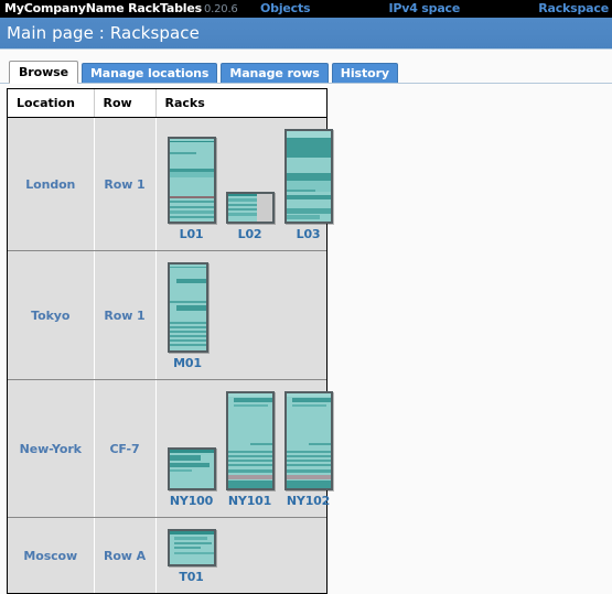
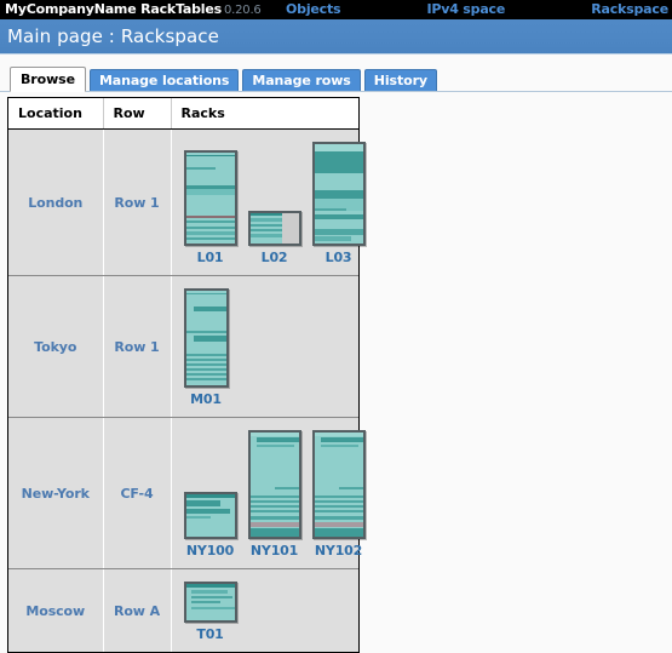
  MyCompanyName RackTables 0.20.6
  Objects
  IPv4 space
  Rackspace
  Main page : Rackspace
  Browse
  Manage locations
  Manage rows
  History
  Location	Row	Racks
  London	Row 1	L01 L02 L03
  Tokyo	Row 1	M01
- New-York	CF-7	NY100 NY101 NY102
+ New-York	CF-4	NY100 NY101 NY102
  Moscow	Row A	T01
